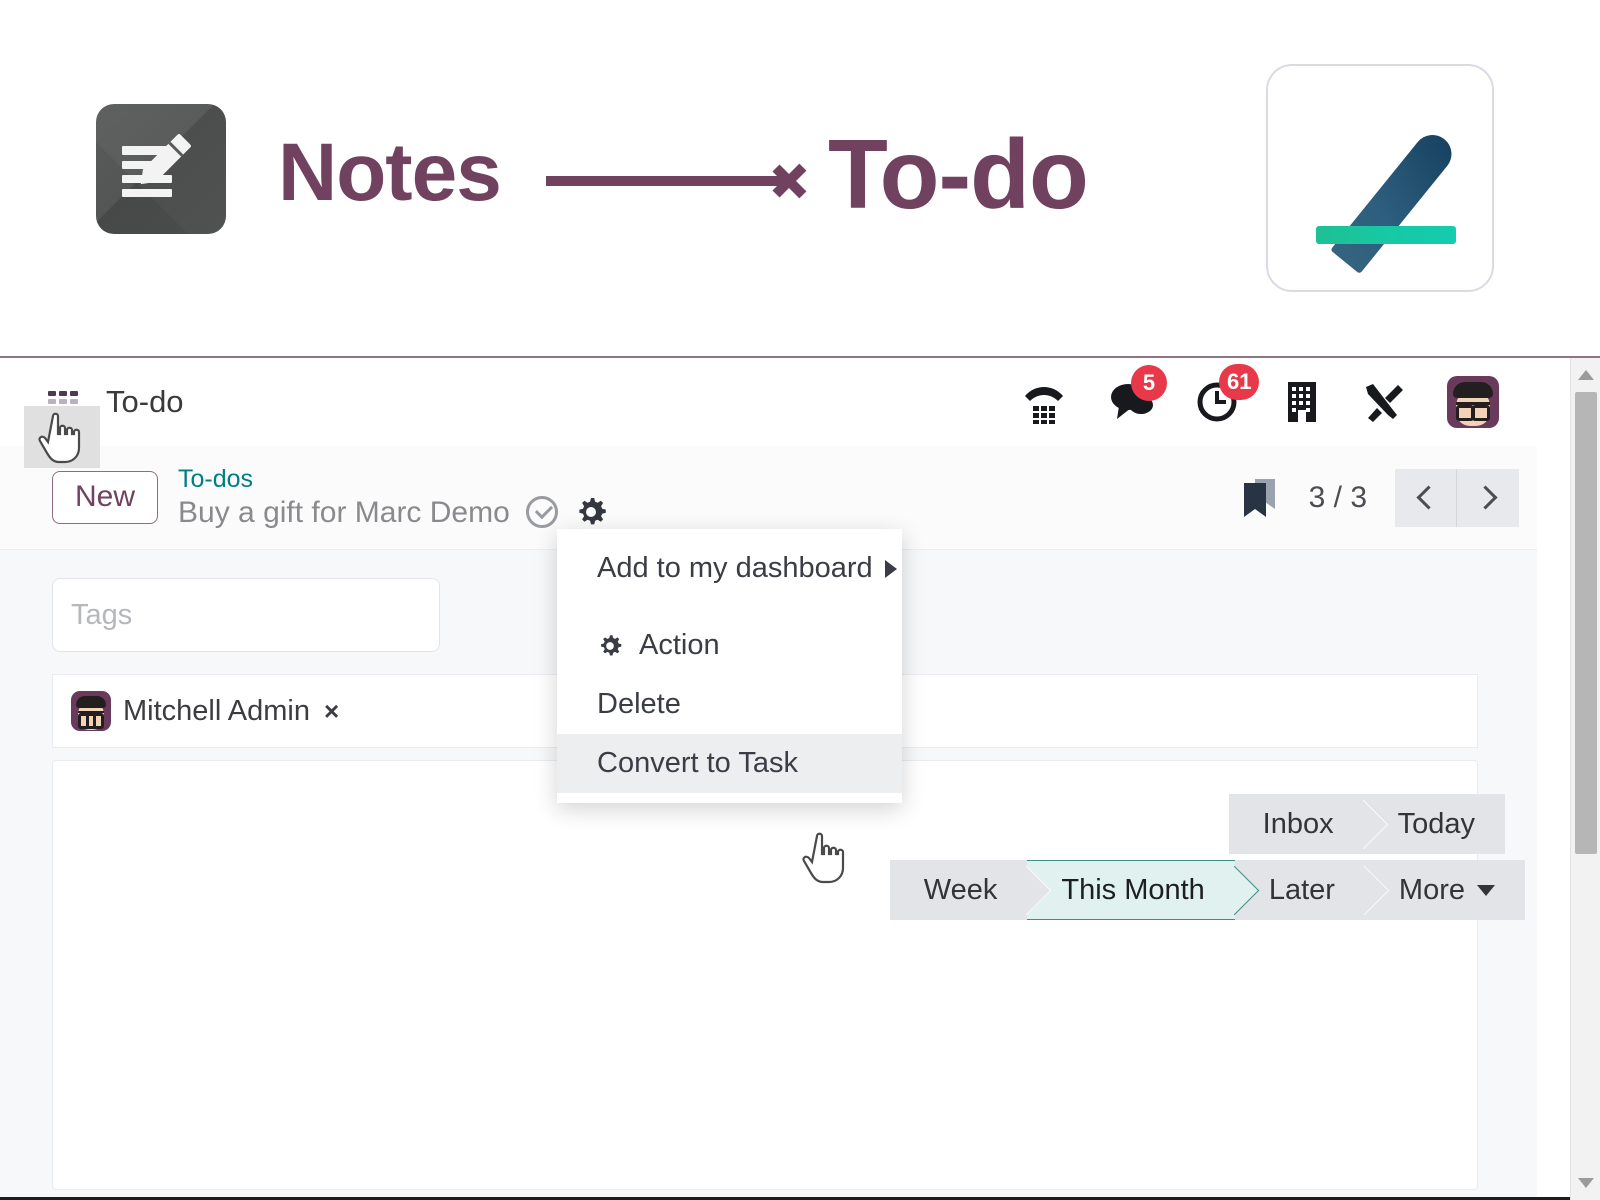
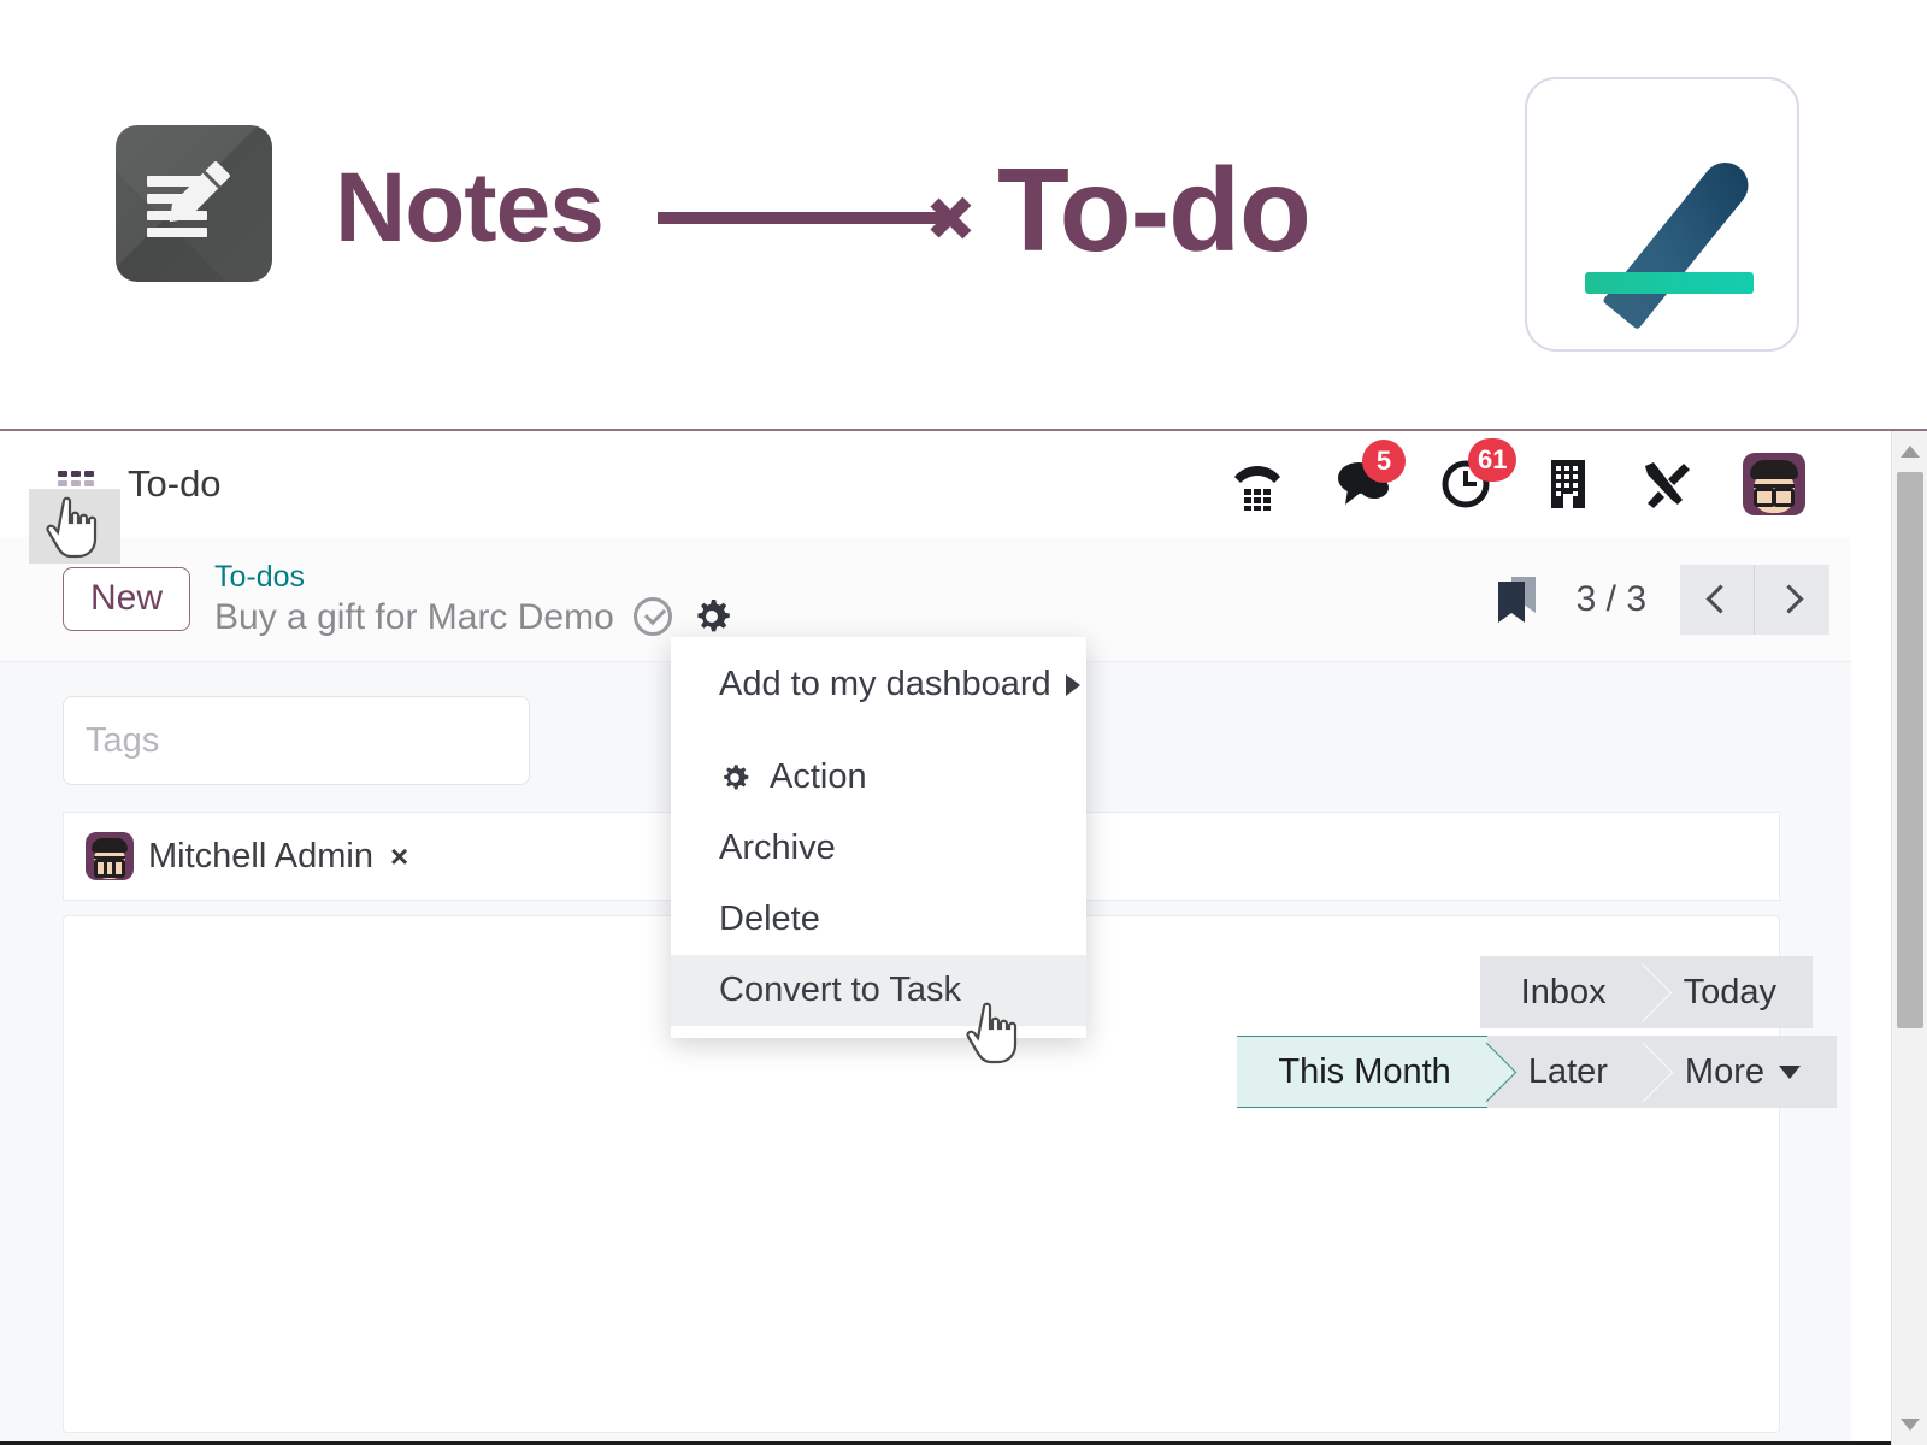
  Notes
  To-do
  To-do
  5
  61
  New
  To-dos
  Buy a gift for Marc Demo
  3 / 3
  Tags
  Mitchell Admin
  ×
  Inbox
  Today
- Week
  This Month
  Later
  More
  Add to my dashboard
  Action
+ Archive
  Delete
  Convert to Task
